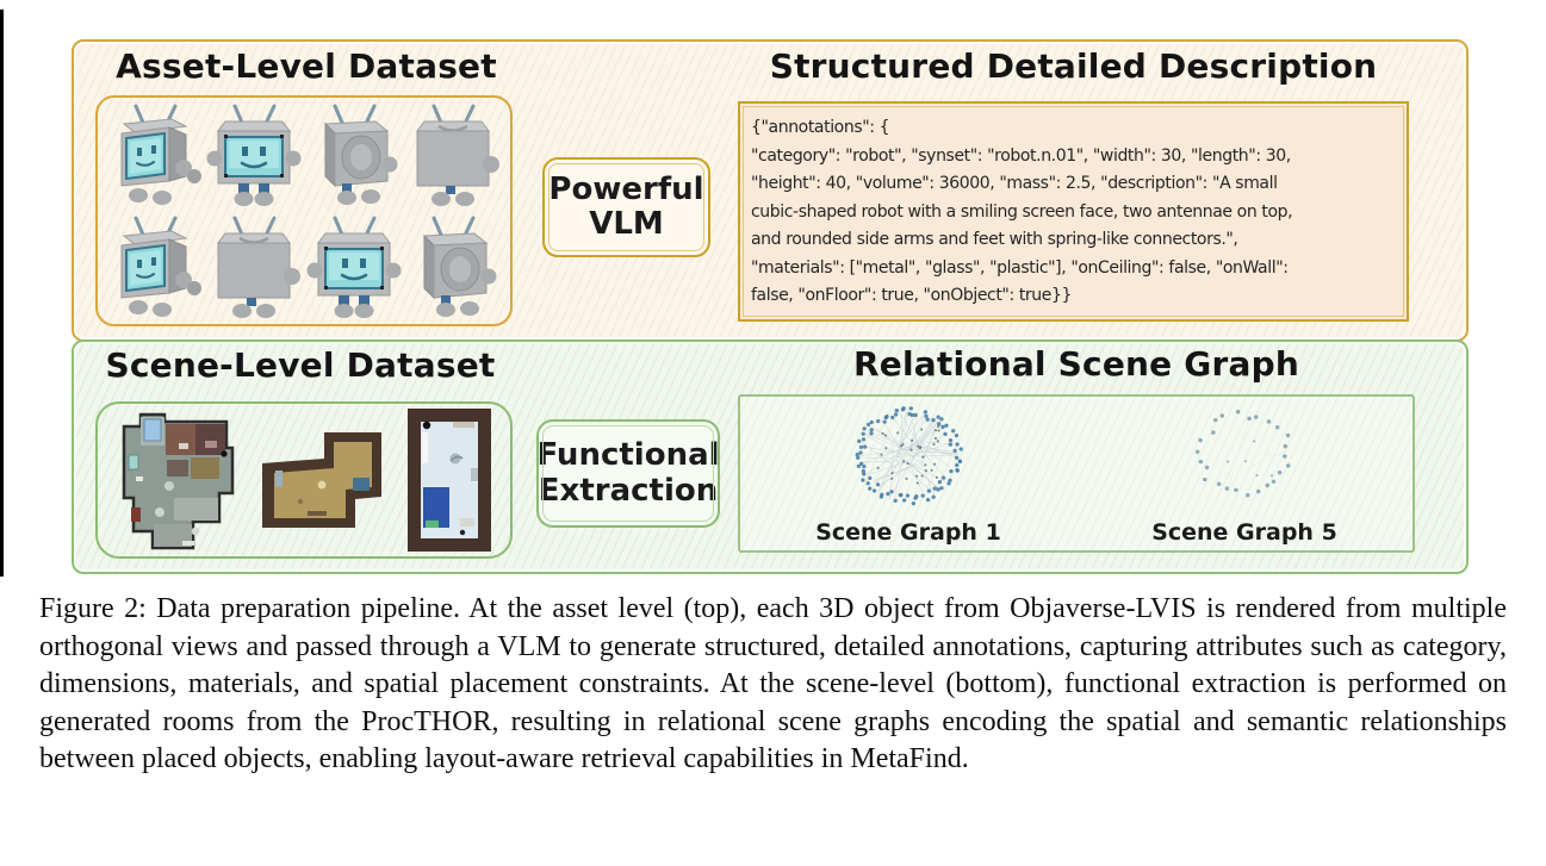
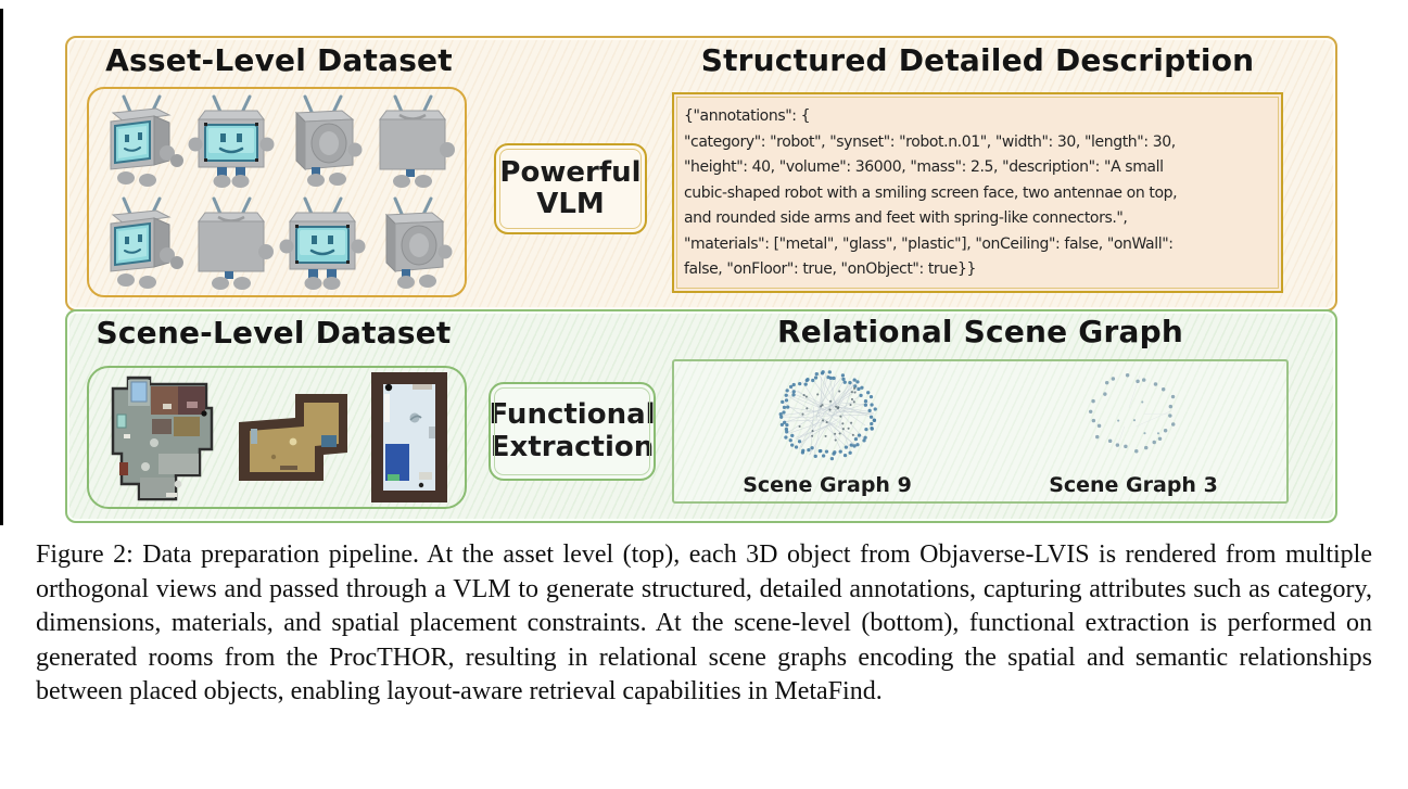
  Asset-Level Dataset
  Powerful
  VLM
  Structured Detailed Description
  {"annotations": {
  "category": "robot", "synset": "robot.n.01", "width": 30, "length": 30,
  "height": 40, "volume": 36000, "mass": 2.5, "description": "A small
  cubic-shaped robot with a smiling screen face, two antennae on top,
  and rounded side arms and feet with spring-like connectors.",
  "materials": ["metal", "glass", "plastic"], "onCeiling": false, "onWall":
  false, "onFloor": true, "onObject": true}}
  Scene-Level Dataset
  Functional
  Extraction
  Relational Scene Graph
- Scene Graph 1
+ Scene Graph 9
- Scene Graph 5
+ Scene Graph 3
  Figure 2: Data preparation pipeline. At the asset level (top), each 3D object from Objaverse-LVIS is rendered from multiple orthogonal views and passed through a VLM to generate structured, detailed annotations, capturing attributes such as category, dimensions, materials, and spatial placement constraints. At the scene-level (bottom), functional extraction is performed on generated rooms from the ProcTHOR, resulting in relational scene graphs encoding the spatial and semantic relationships between placed objects, enabling layout-aware retrieval capabilities in MetaFind.
